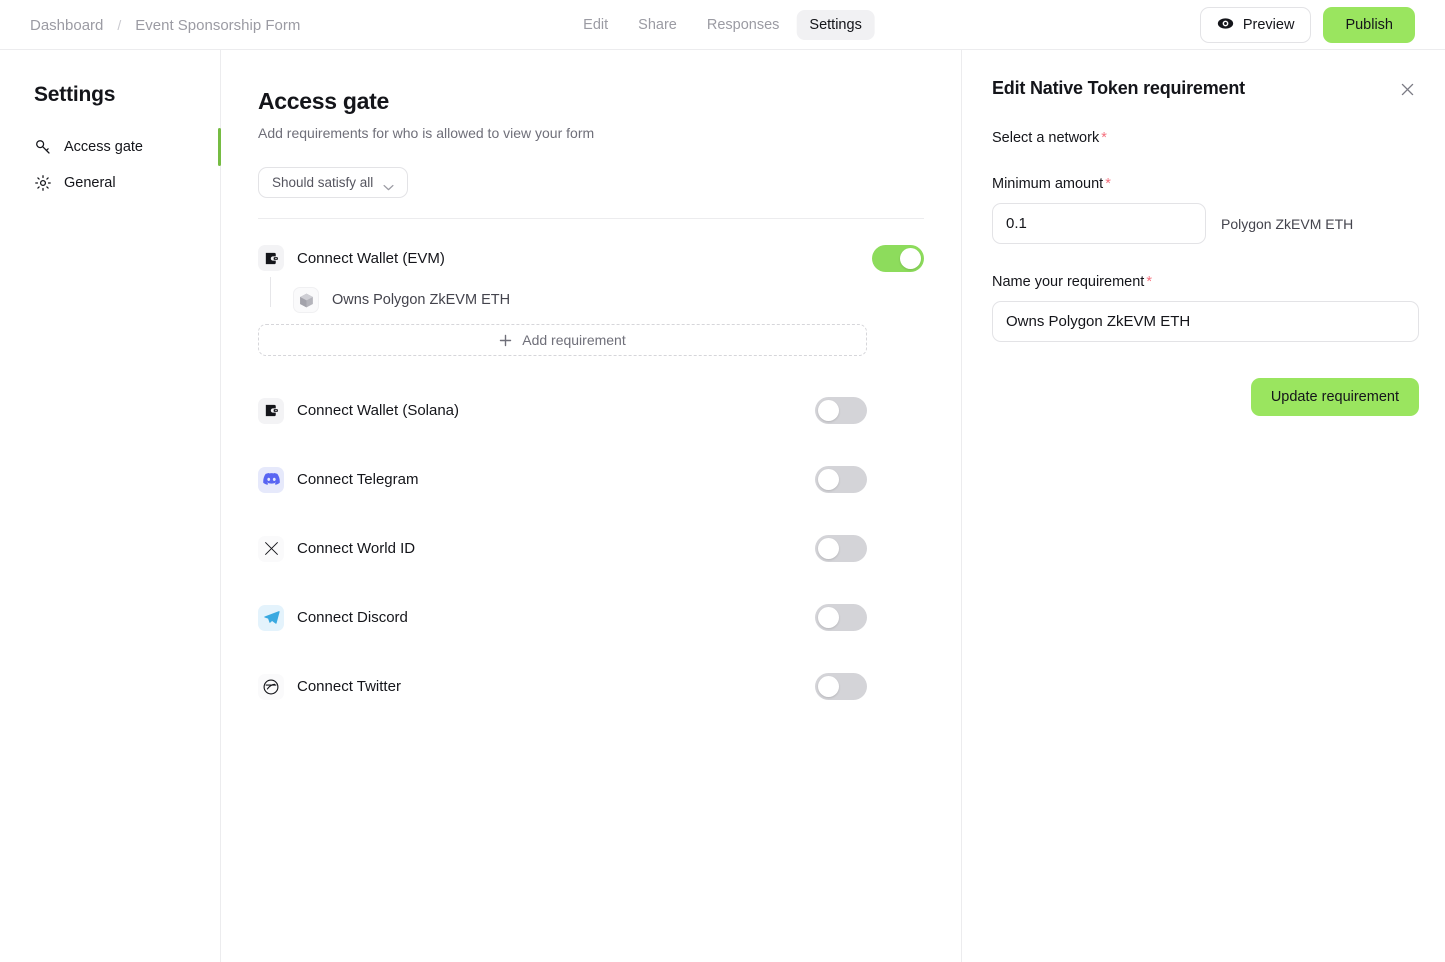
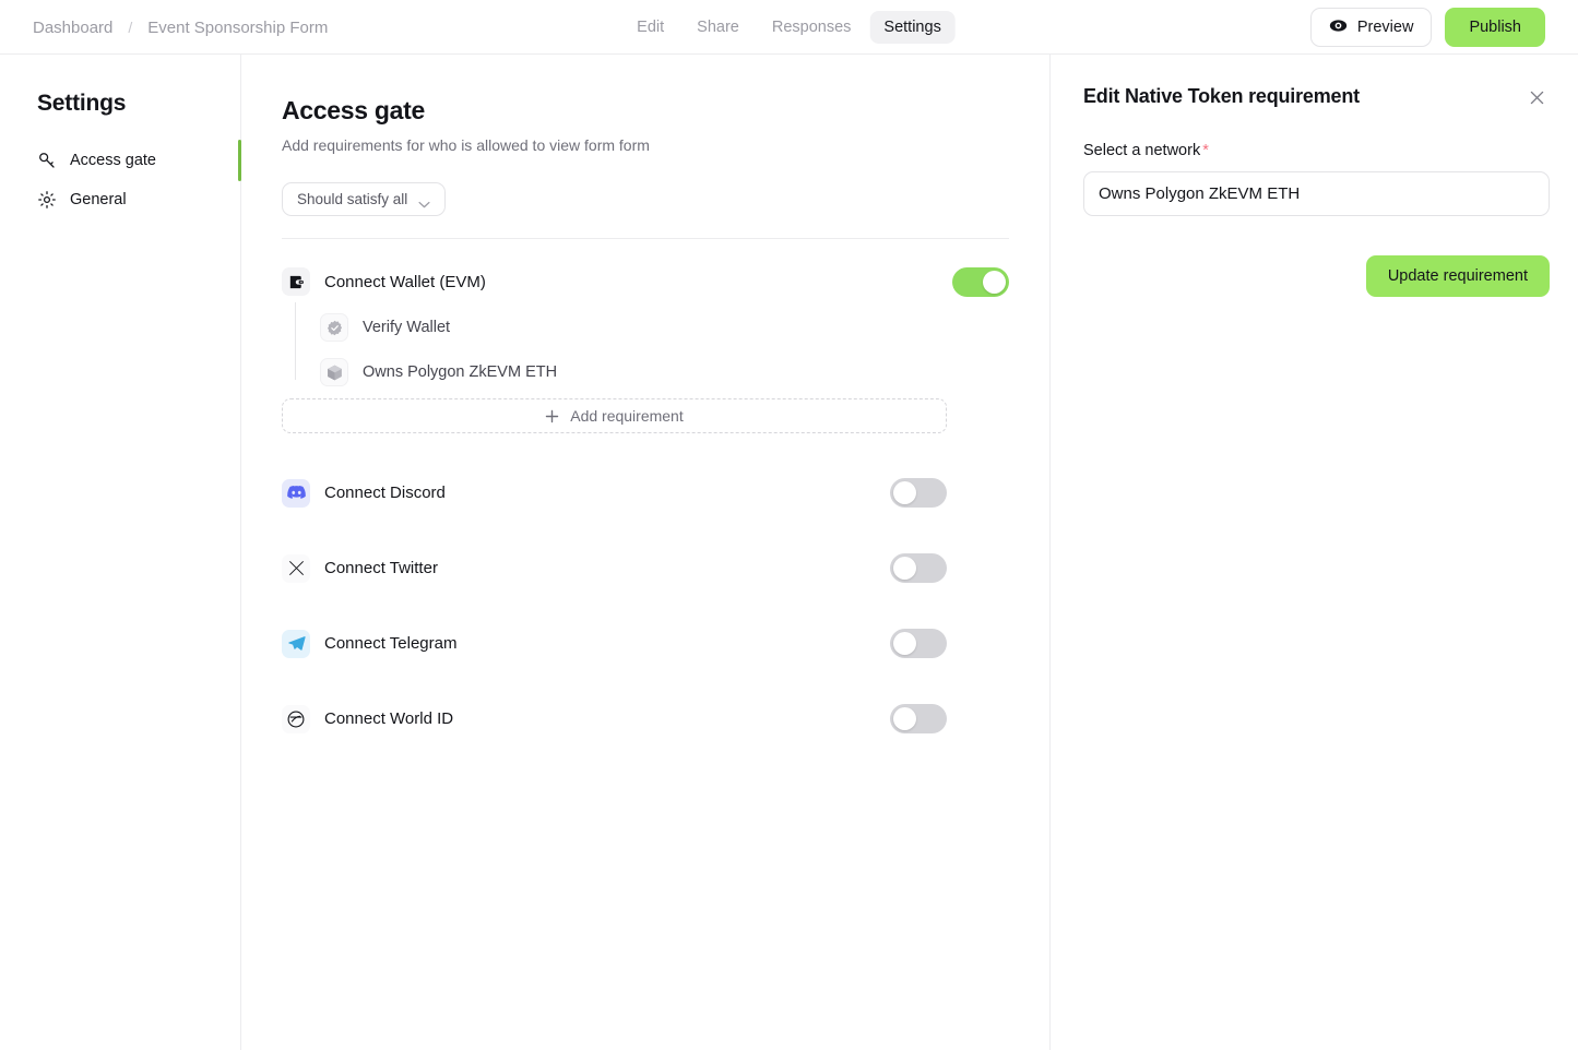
  Dashboard
  /
  Event Sponsorship Form
  Edit
  Share
  Responses
  Settings
  Preview
  Publish
  Settings
  Access gate
  General
  Access gate
- Add requirements for who is allowed to view your form
+ Add requirements for who is allowed to view form form
  Should satisfy all
  Connect Wallet (EVM)
+ Verify Wallet
  Owns Polygon ZkEVM ETH
  Add requirement
- Connect Wallet (Solana)
- Connect Telegram
+ Connect Discord
- Connect World ID
+ Connect Twitter
- Connect Discord
+ Connect Telegram
- Connect Twitter
+ Connect World ID
  Edit Native Token requirement
  Select a network *
- Minimum amount *
- 0.1
- Polygon ZkEVM ETH
- Name your requirement *
  Owns Polygon ZkEVM ETH
  Update requirement
